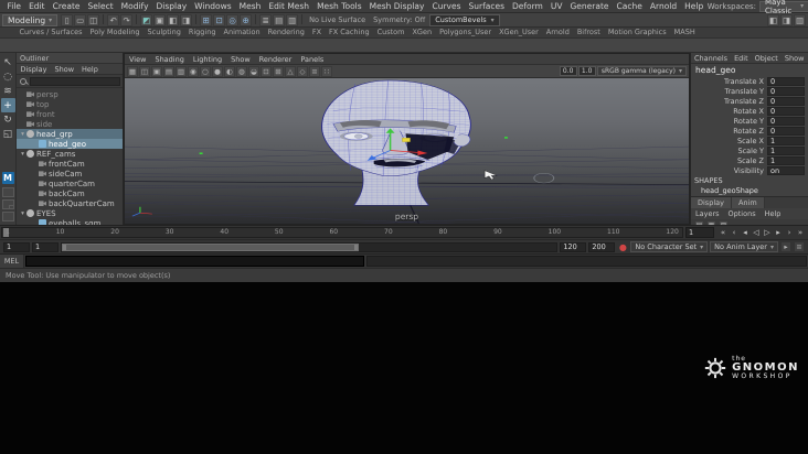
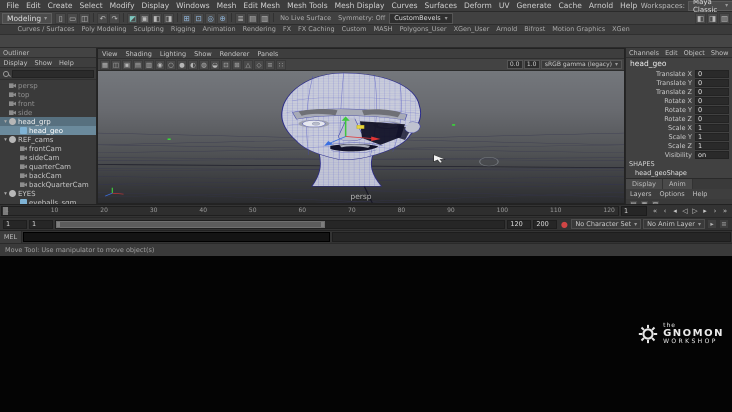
  File
  Edit
  Create
  Select
  Modify
  Display
  Windows
  Mesh
  Edit Mesh
  Mesh Tools
  Mesh Display
  Curves
  Surfaces
  Deform
  UV
  Generate
  Cache
  Arnold
  Help
  Workspaces:
  Maya Classic
  Modeling
  ▯
  ▭
  ◫
  ↶
  ↷
  ◩
  ▣
  ◧
  ◨
  ⊞
  ⊡
  ◎
  ⊕
  ≣
  ▤
  ▥
  No Live Surface
  Symmetry: Off
  CustomBevels
  ◧
  ◨
  ▥
  Curves / Surfaces
  Poly Modeling
  Sculpting
  Rigging
  Animation
  Rendering
  FX
  FX Caching
  Custom
- XGen
+ MASH
  Polygons_User
  XGen_User
  Arnold
  Bifrost
  Motion Graphics
- MASH
+ XGen
- ↖
- ◌
- ≋
- +
- ↻
- ◱
- M
  Outliner
  Display
  Show
  Help
  persp
  top
  front
  side
  head_grp
  head_geo
  REF_cams
  frontCam
  sideCam
  quarterCam
  backCam
  backQuarterCam
  EYES
  eyeballs_sgm
  View
  Shading
  Lighting
  Show
  Renderer
  Panels
  ▦
  ◫
  ▣
  ▤
  ▥
  ◉
  ○
  ●
  ◐
  ◍
  ◒
  ⊡
  ⊞
  △
  ◇
  ≡
  ∷
  persp
  Channels
  Edit
  Object
  Show
  head_geo
  Translate X
  0
  Translate Y
  0
  Translate Z
  0
  Rotate X
  0
  Rotate Y
  0
  Rotate Z
  0
  Scale X
  1
  Scale Y
  1
  Scale Z
  1
  Visibility
  on
  SHAPES
  head_geoShape
  Display
  Anim
  Layers
  Options
  Help
  1
  «
  ‹
  ◂
  ◁
  ▷
  ▸
  ›
  »
  1
  1
  120
  200
  ●
  No Character Set
  No Anim Layer
  ▸
  ≡
  MEL
  Move Tool: Use manipulator to move object(s)
  GNOMON
